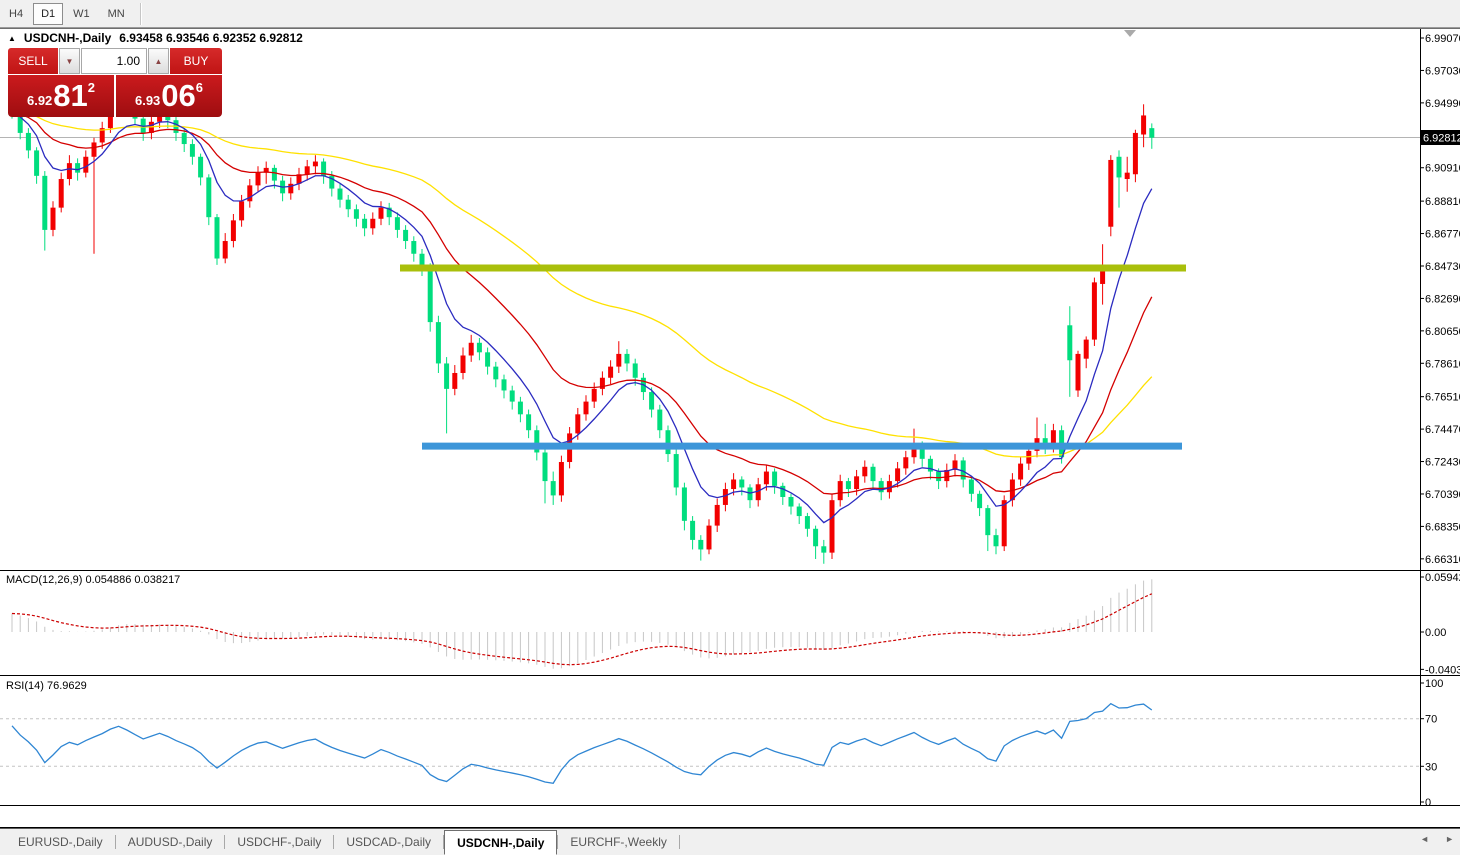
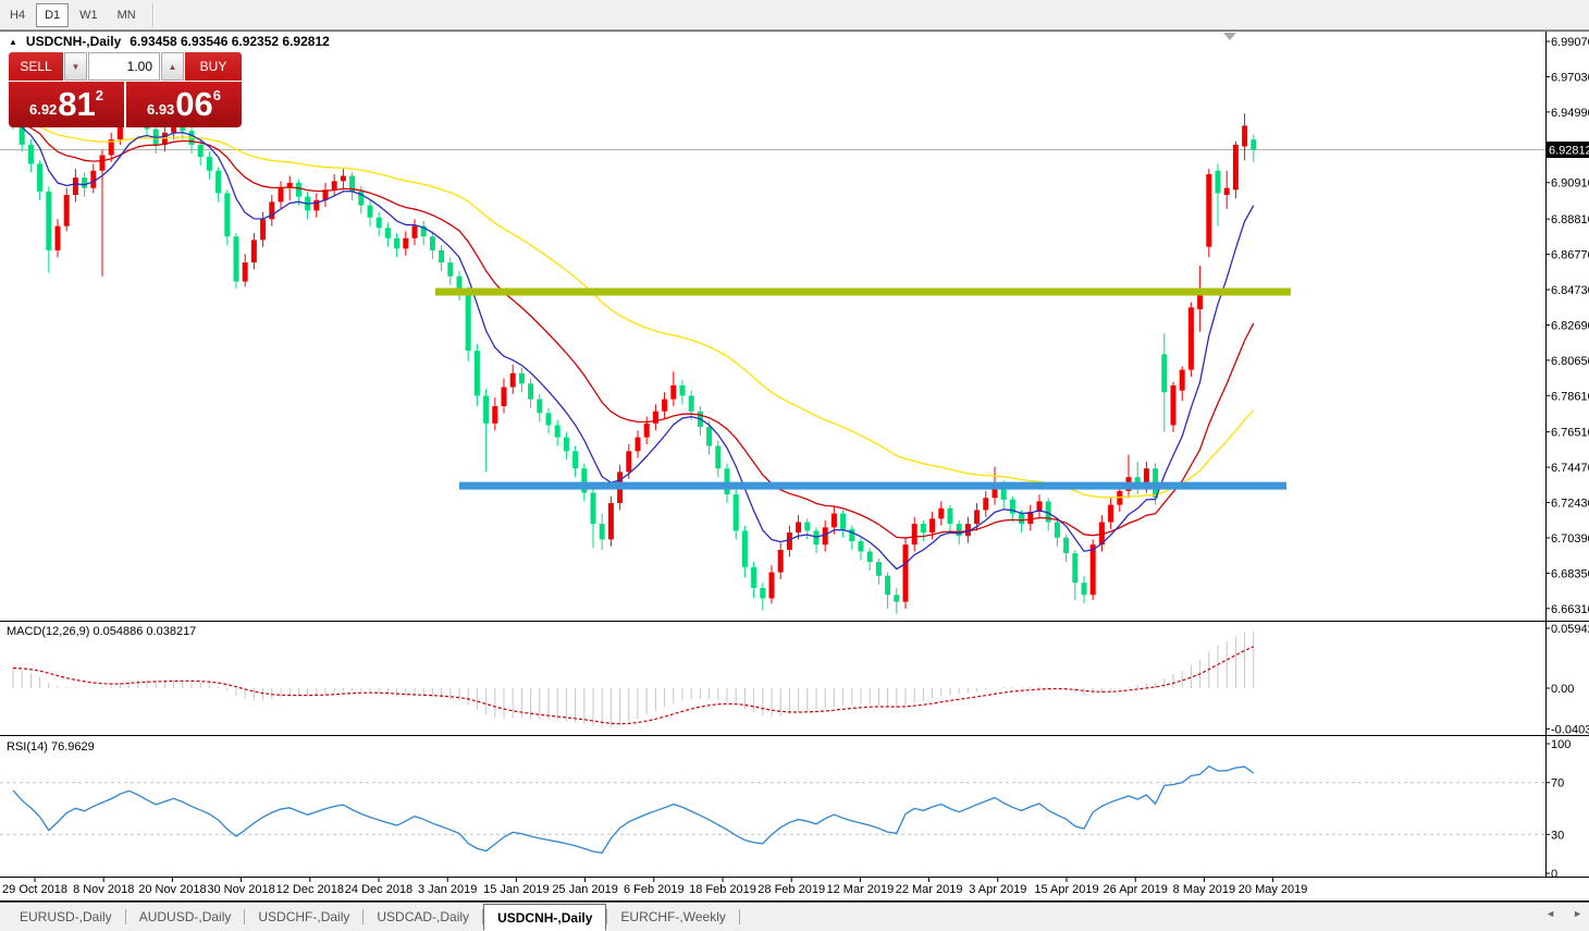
  H4
  D1
  W1
  MN
  6.9907
  6.9703
  6.9499
  6.9091
  6.8881
  6.8677
  6.8473
  6.8269
  6.8065
  6.7861
  6.7651
  6.7447
  6.7243
  6.7039
  6.6835
  6.6631
  6.9281
  0.0594
  0.00
  -0.0403
  100
  70
  30
  0
+ 29 Oct 2018
+ 8 Nov 2018
+ 20 Nov 2018
+ 30 Nov 2018
+ 12 Dec 2018
+ 24 Dec 2018
+ 3 Jan 2019
+ 15 Jan 2019
+ 25 Jan 2019
+ 6 Feb 2019
+ 18 Feb 2019
+ 28 Feb 2019
+ 12 Mar 2019
+ 22 Mar 2019
+ 3 Apr 2019
+ 15 Apr 2019
+ 26 Apr 2019
+ 8 May 2019
+ 20 May 2019
  ▲
  USDCNH-,Daily
  6.93458 6.93546 6.92352 6.92812
  SELL
  ▼
  1.00
  ▲
  BUY
  6.92
  81
  2
  6.93
  06
  6
  MACD(12,26,9) 0.054886 0.038217
  RSI(14) 76.9629
  EURUSD-,Daily
  AUDUSD-,Daily
  USDCHF-,Daily
  USDCAD-,Daily
  USDCNH-,Daily
  EURCHF-,Weekly
  ◄
  ►
